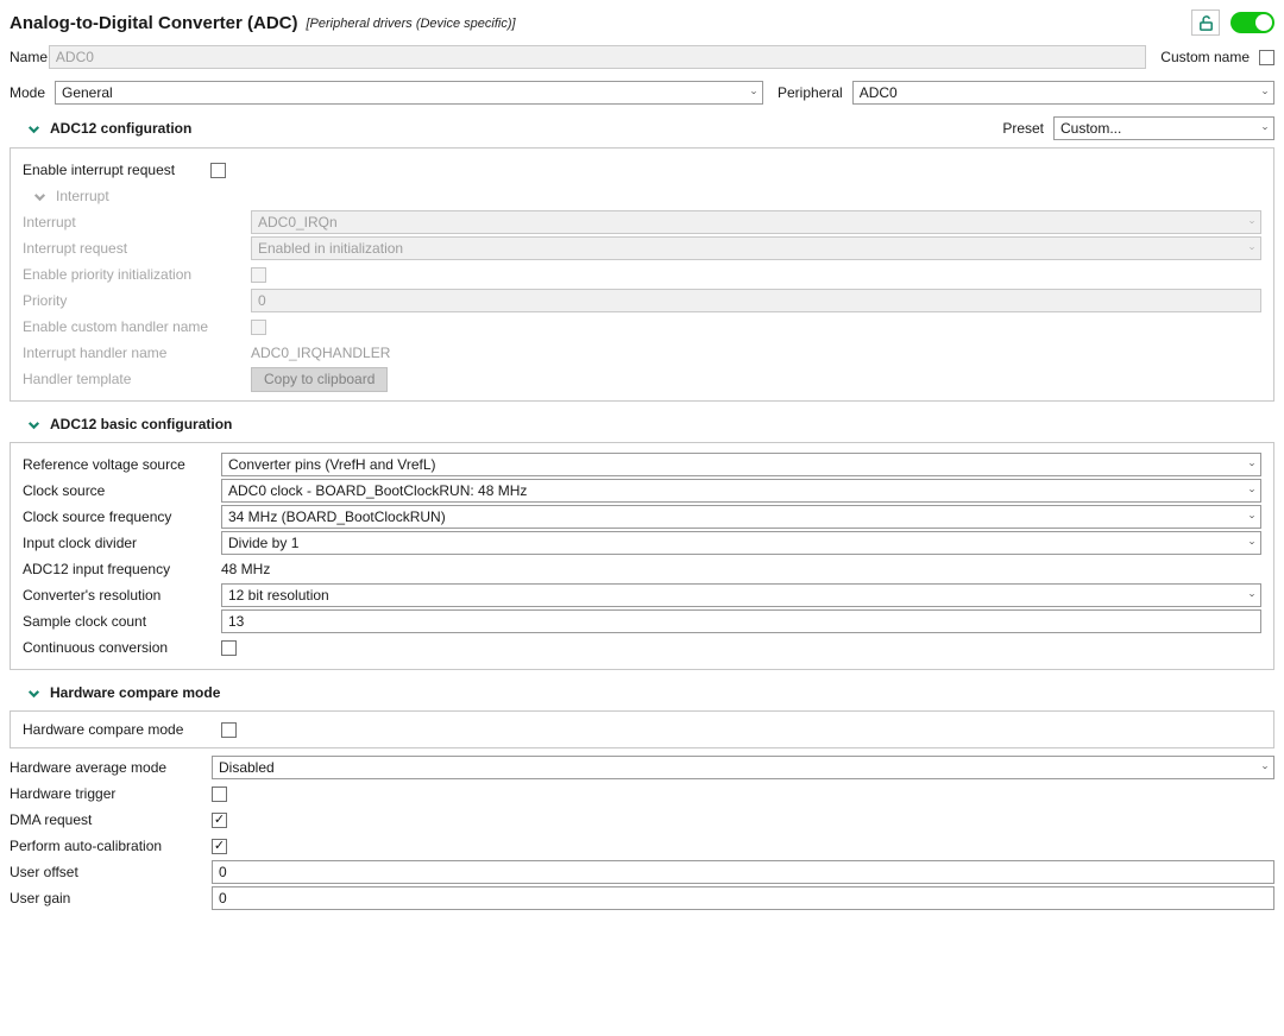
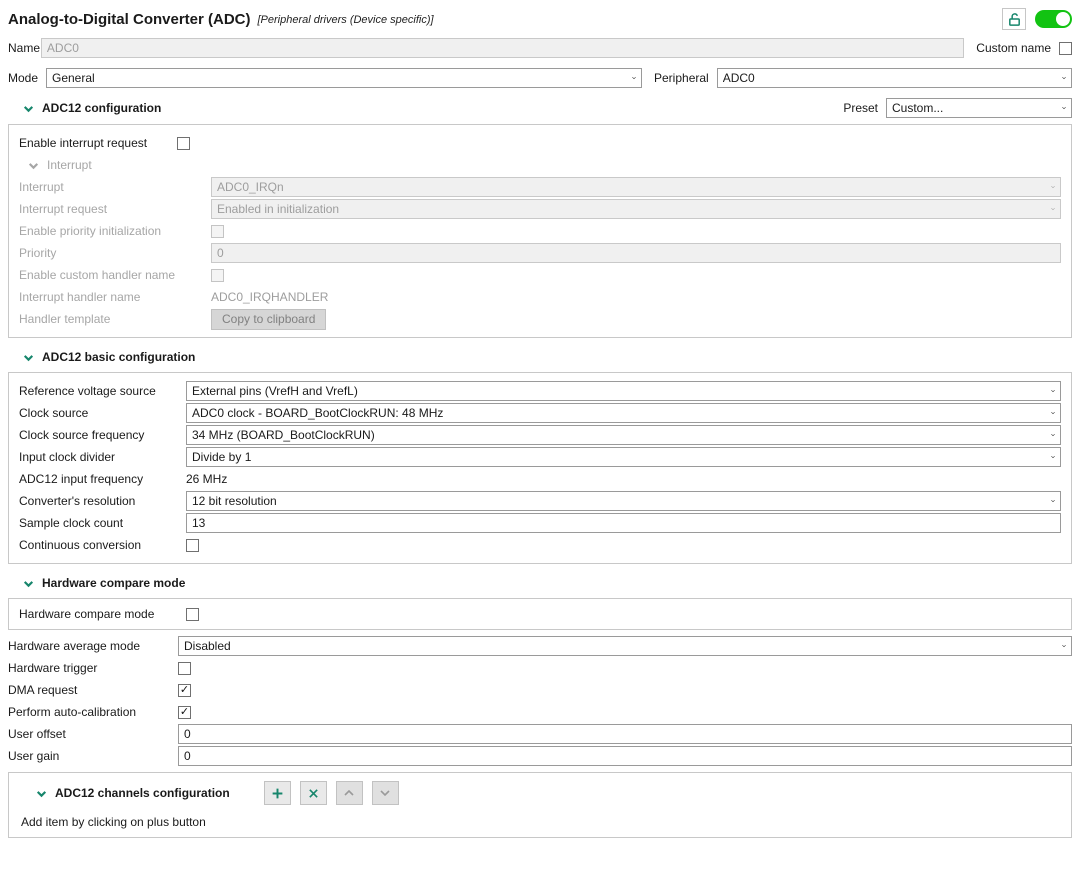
  Analog-to-Digital Converter (ADC)
  [Peripheral drivers (Device specific)]
  Name
  ADC0
  Custom name
  Mode
  General
  Peripheral
  ADC0
  ADC12 configuration
  Preset
  Custom...
  Enable interrupt request
  Interrupt
  Interrupt
  ADC0_IRQn
  Interrupt request
  Enabled in initialization
  Enable priority initialization
  Priority
  0
  Enable custom handler name
  Interrupt handler name
  ADC0_IRQHANDLER
  Handler template
  Copy to clipboard
  ADC12 basic configuration
  Reference voltage source
- Converter pins (VrefH and VrefL)
+ External pins (VrefH and VrefL)
  Clock source
  ADC0 clock - BOARD_BootClockRUN: 48 MHz
  Clock source frequency
  34 MHz (BOARD_BootClockRUN)
  Input clock divider
  Divide by 1
  ADC12 input frequency
- 48 MHz
+ 26 MHz
  Converter's resolution
  12 bit resolution
  Sample clock count
  13
  Continuous conversion
  Hardware compare mode
  Hardware compare mode
  Hardware average mode
  Disabled
  Hardware trigger
  DMA request
  ✓
  Perform auto-calibration
  ✓
  User offset
  0
  User gain
  0
+ ADC12 channels configuration
+ Add item by clicking on plus button
